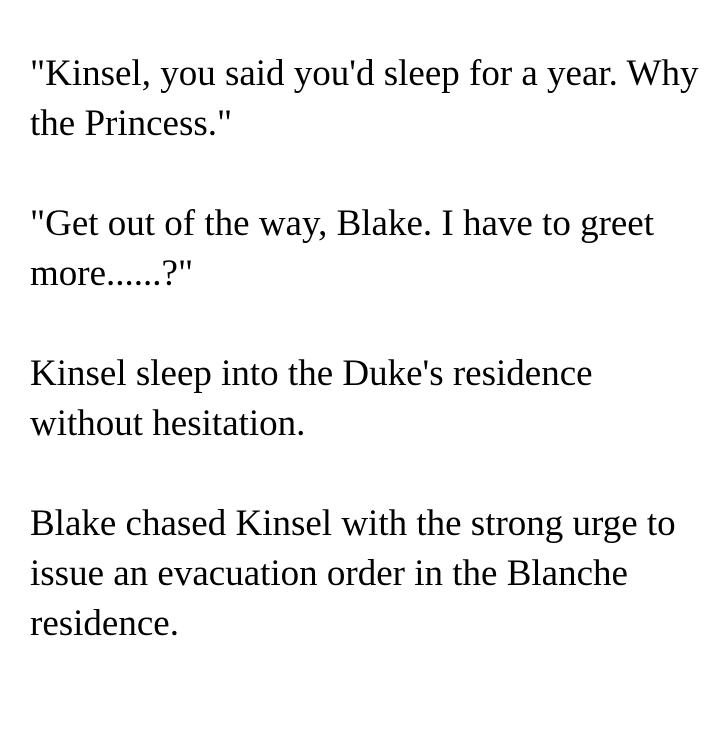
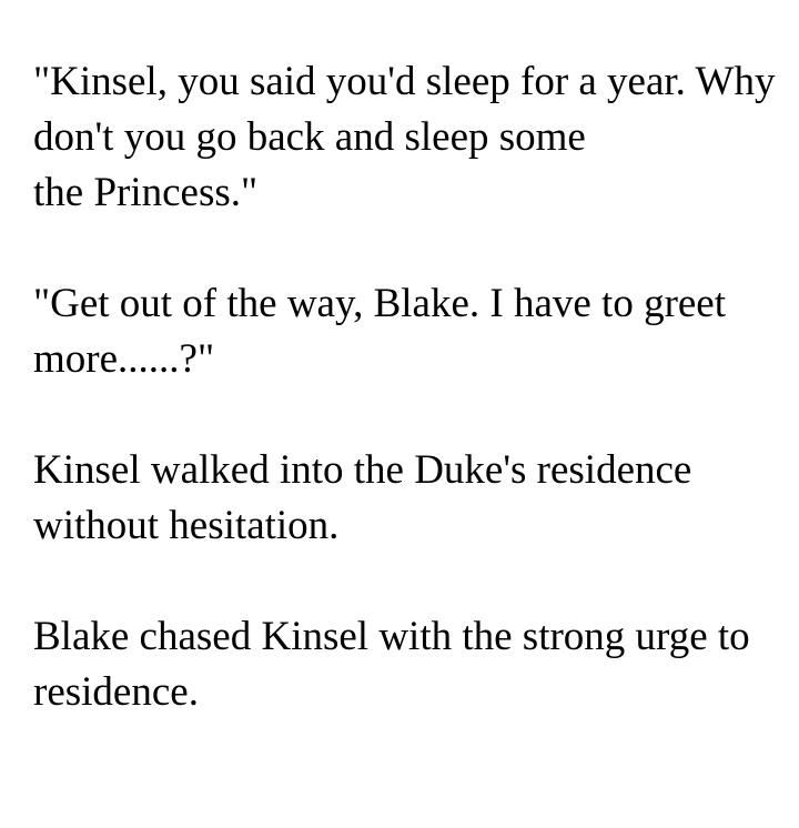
  "Kinsel, you said you'd sleep for a year. Why
+ don't you go back and sleep some
  the Princess."
  "Get out of the way, Blake. I have to greet
  more......?"
- Kinsel sleep into the Duke's residence
+ Kinsel walked into the Duke's residence
  without hesitation.
  Blake chased Kinsel with the strong urge to
- issue an evacuation order in the Blanche
  residence.
